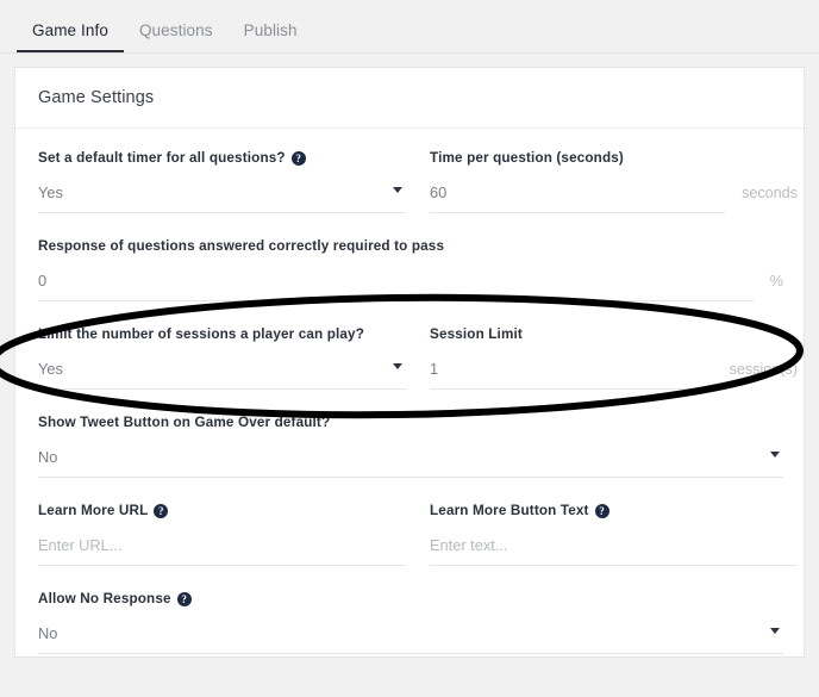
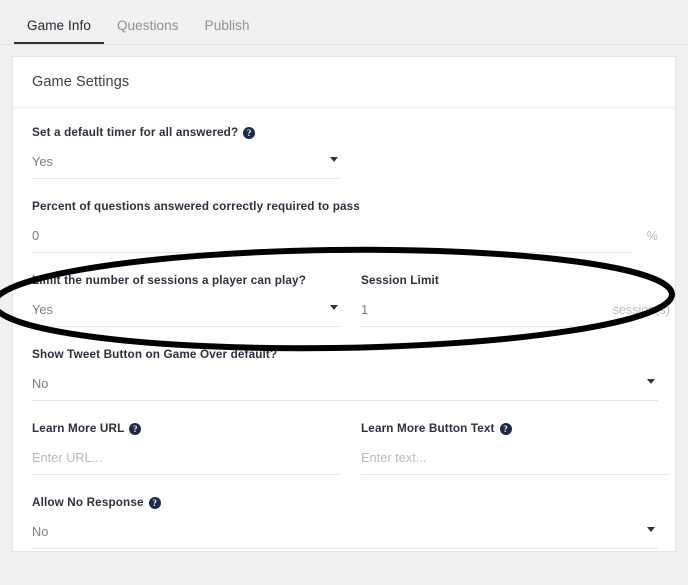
  Game Info
  Questions
  Publish
  Game Settings
- Set a default timer for all questions?
+ Set a default timer for all answered?
  ?
  Yes
- Time per question (seconds)
- 60
- seconds
- Response of questions answered correctly required to pass
+ Percent of questions answered correctly required to pass
  0
  %
  mit the number of sessions a player can play?
  Yes
  Session Limit
  1
  sessios)
  Show Tweet Button on Game Over default?
  No
  Learn More URL
  ?
  Enter URL...
  Learn More Button Text
  ?
  Enter text...
  Allow No Response
  ?
  No
